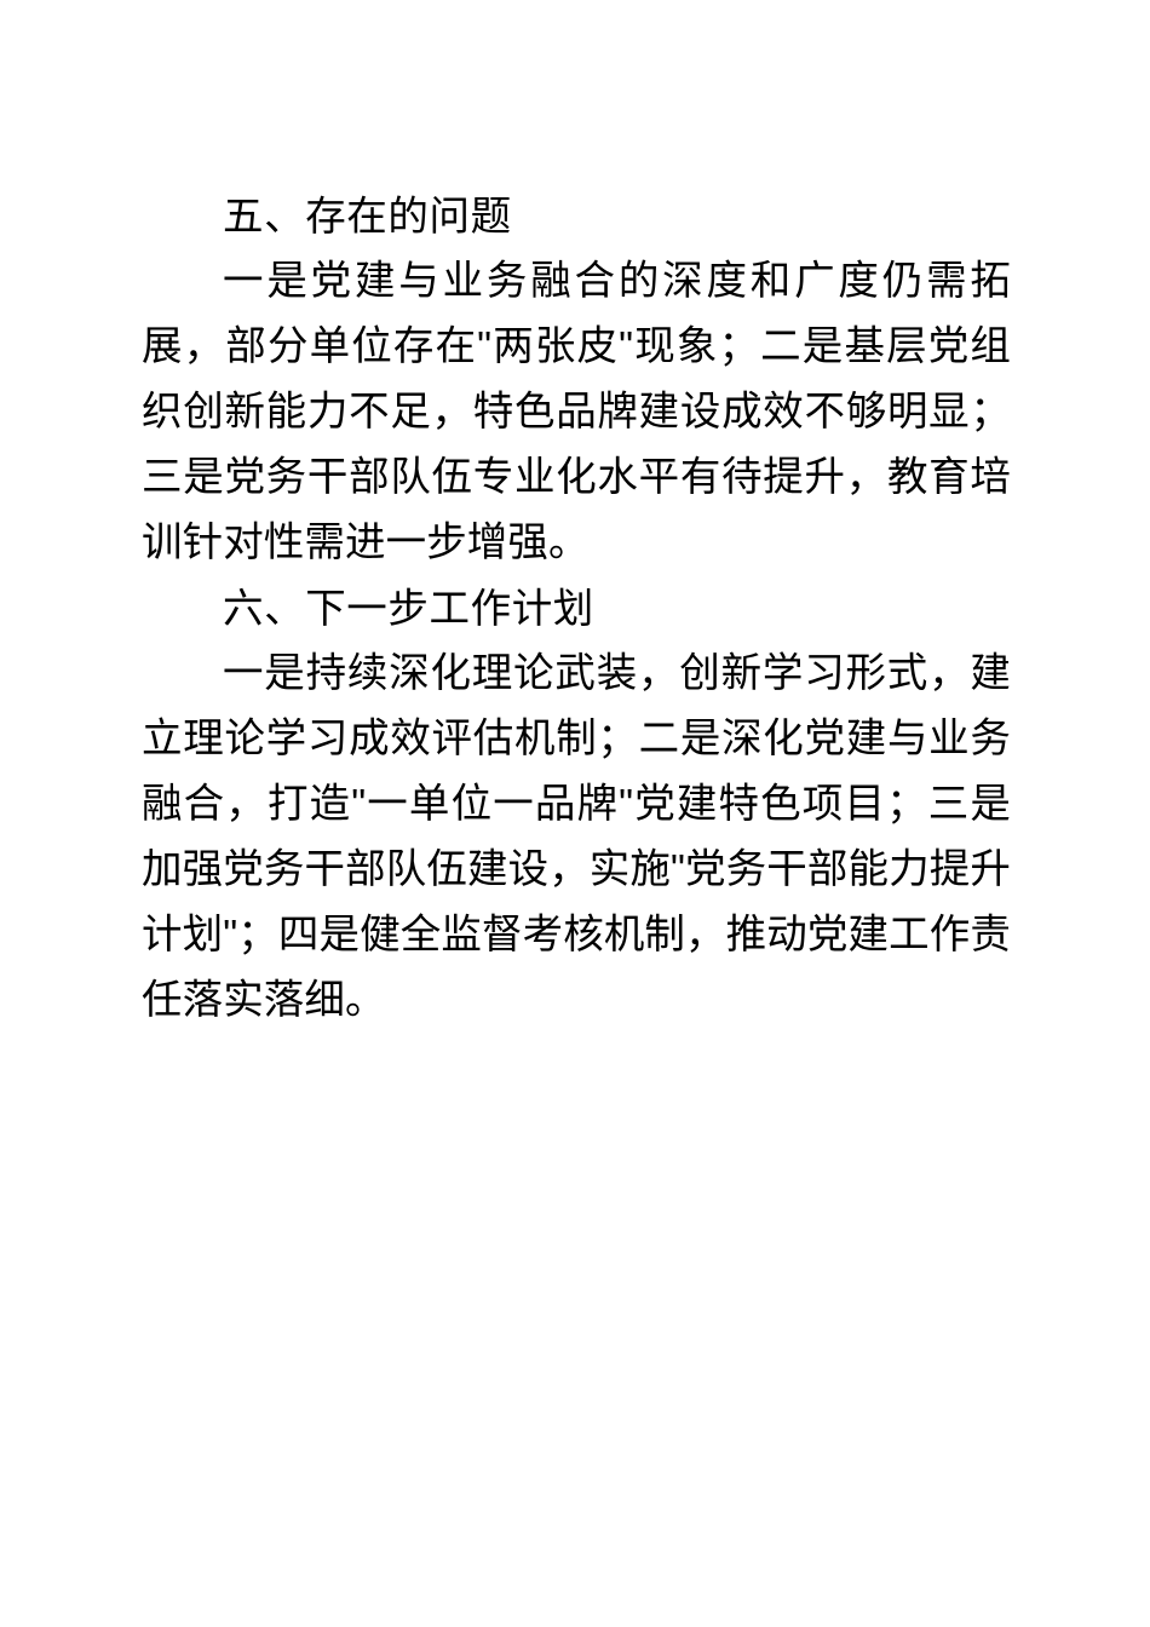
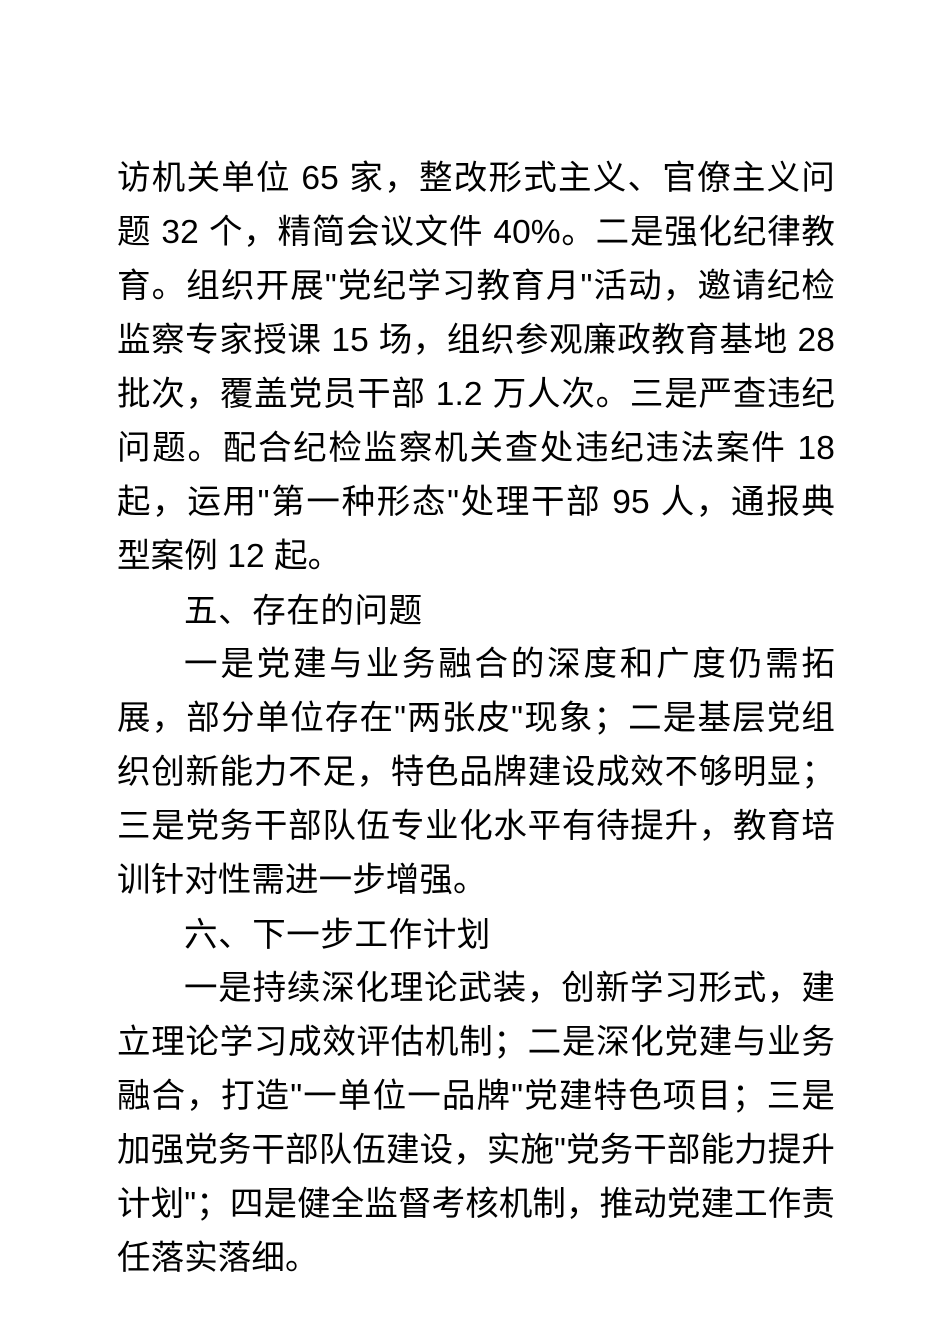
+ 访机关单位 65 家，整改形式主义、官僚主义问题 32 个，精简会议文件 40%。二是强化纪律教育。组织开展"党纪学习教育月"活动，邀请纪检监察专家授课 15 场，组织参观廉政教育基地 28 批次，覆盖党员干部 1.2 万人次。三是严查违纪问题。配合纪检监察机关查处违纪违法案件 18 起，运用"第一种形态"处理干部 95 人，通报典型案例 12 起。
  五、存在的问题
  一是党建与业务融合的深度和广度仍需拓展，部分单位存在"两张皮"现象；二是基层党组织创新能力不足，特色品牌建设成效不够明显；三是党务干部队伍专业化水平有待提升，教育培训针对性需进一步增强。
  六、下一步工作计划
  一是持续深化理论武装，创新学习形式，建立理论学习成效评估机制；二是深化党建与业务融合，打造"一单位一品牌"党建特色项目；三是加强党务干部队伍建设，实施"党务干部能力提升计划"；四是健全监督考核机制，推动党建工作责任落实落细。
